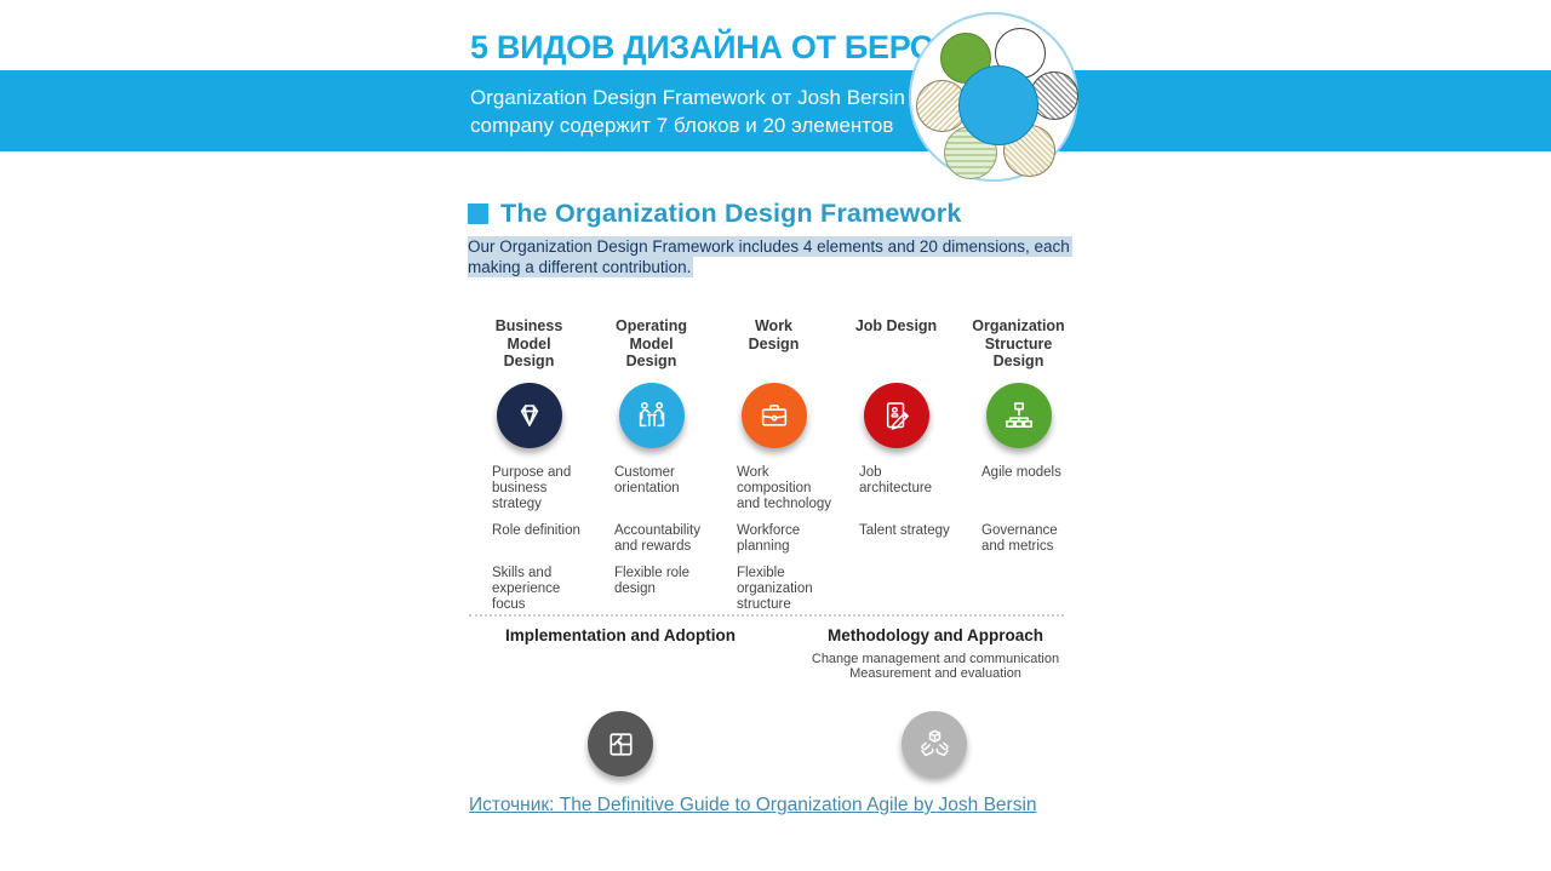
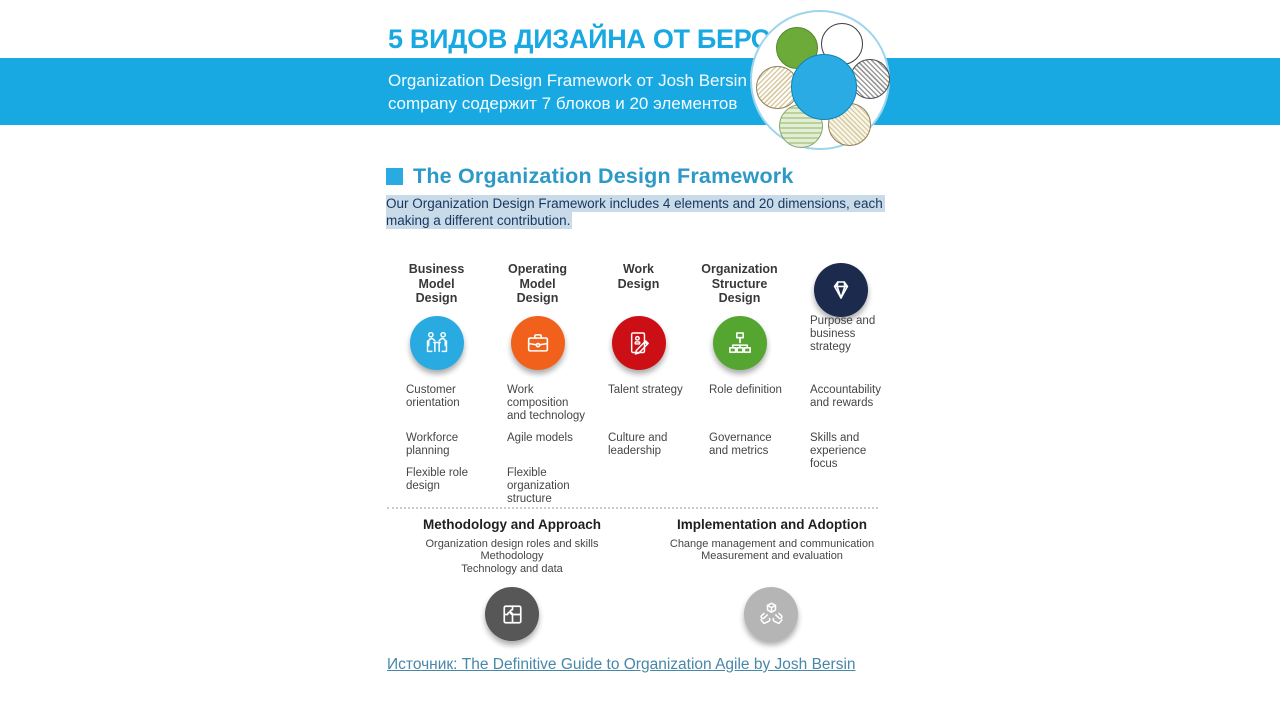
  5 ВИДОВ ДИЗАЙНА ОТ БЕРС
  Organization Design Framework от Josh Bersin
  company содержит 7 блоков и 20 элементов
  The Organization Design Framework
  Our Organization Design Framework includes 4 elements and 20 dimensions, each making a different contribution.
  Business
  Model
  Design
  Operating
  Model
  Design
  Work
  Design
- Job Design
  Organization
  Structure
  Design
  Purpose and
  business
  strategy
  Customer
  orientation
  Work
  composition
  and technology
- Job
- architecture
- Agile models
+ Talent strategy
  Role definition
  Accountability
  and rewards
  Workforce
  planning
- Talent strategy
+ Agile models
+ Culture and
+ leadership
  Governance
  and metrics
  Skills and
  experience
  focus
  Flexible role
  design
  Flexible
  organization
  structure
- Implementation and Adoption
+ Methodology and Approach
+ Organization design roles and skills
+ Methodology
+ Technology and data
- Methodology and Approach
+ Implementation and Adoption
  Change management and communication
  Measurement and evaluation
  Источник: The Definitive Guide to Organization Agile by Josh Bersin
